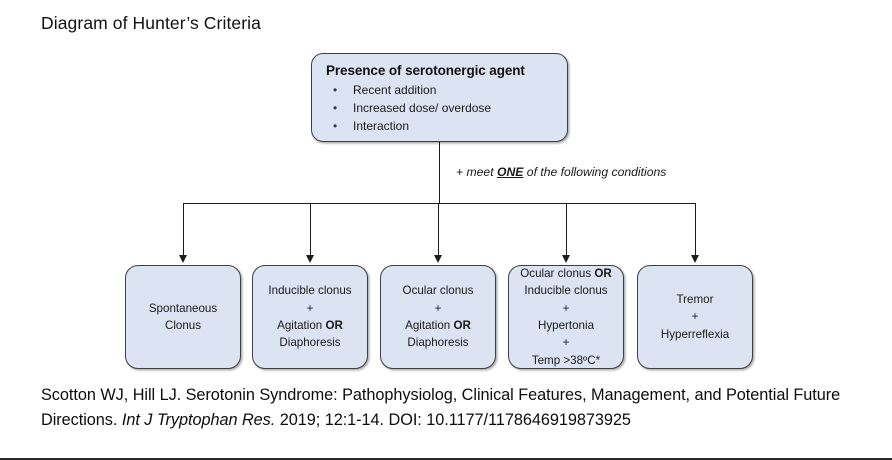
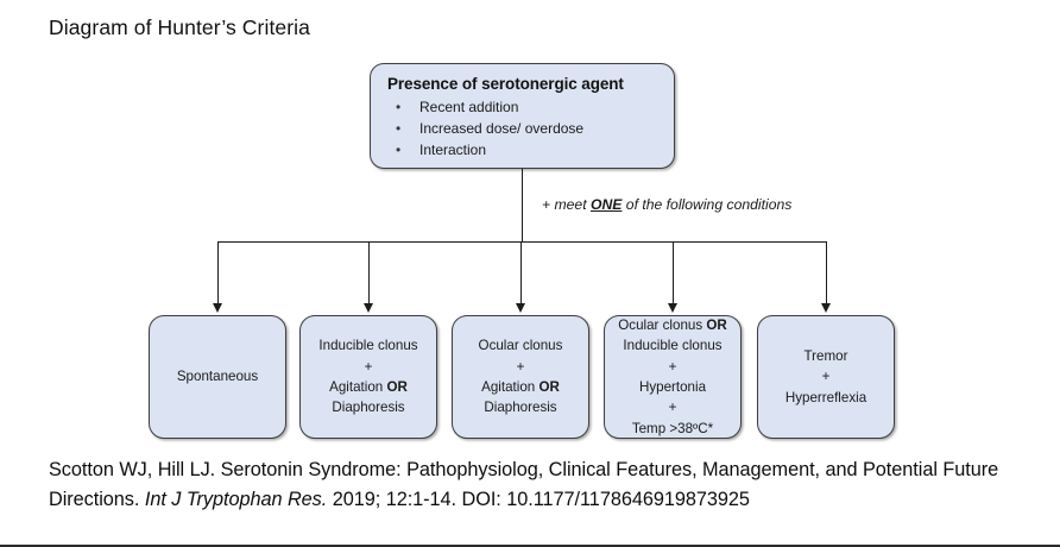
  Diagram of Hunter’s Criteria
  Presence of serotonergic agent
  •
  Recent addition
  •
  Increased dose/ overdose
  •
  Interaction
  + meet ONE of the following conditions
  Spontaneous
- Clonus
  Inducible clonus
  +
  Agitation OR
  Diaphoresis
  Ocular clonus
  +
  Agitation OR
  Diaphoresis
  Ocular clonus OR
  Inducible clonus
  +
  Hypertonia
  +
  Temp >38ºC*
  Tremor
  +
  Hyperreflexia
  Scotton WJ, Hill LJ. Serotonin Syndrome: Pathophysiolog, Clinical Features, Management, and Potential Future Directions. Int J Tryptophan Res. 2019; 12:1-14. DOI: 10.1177/1178646919873925
